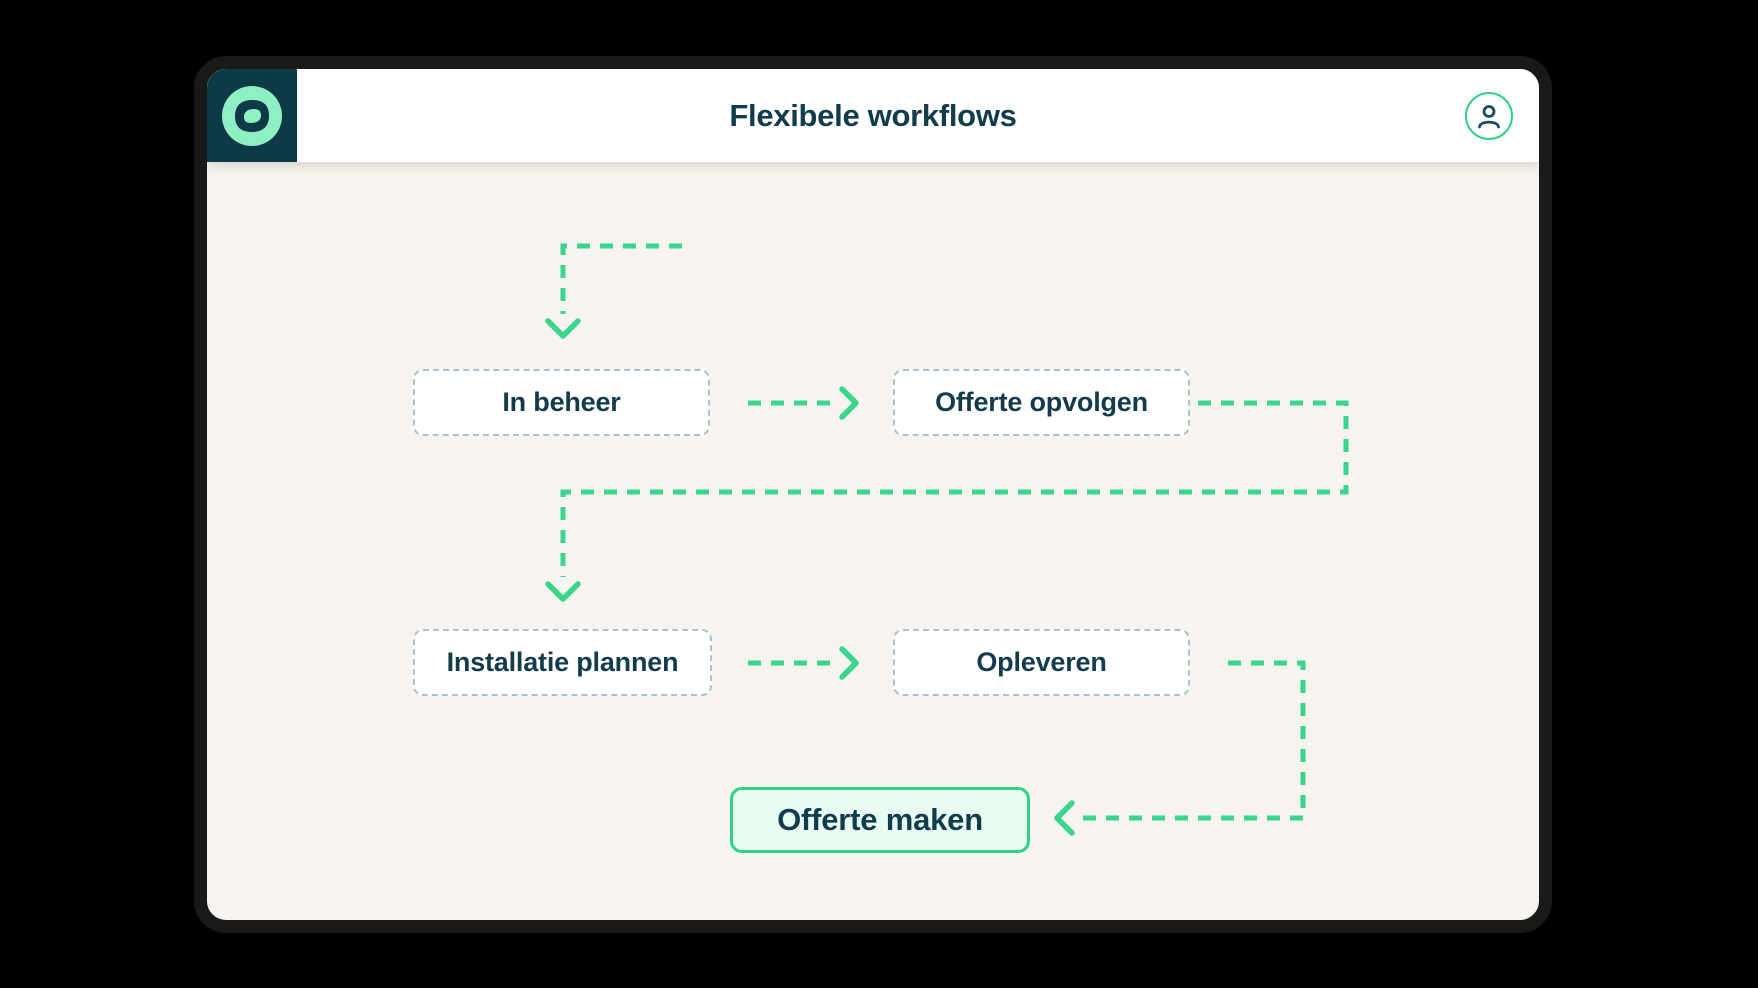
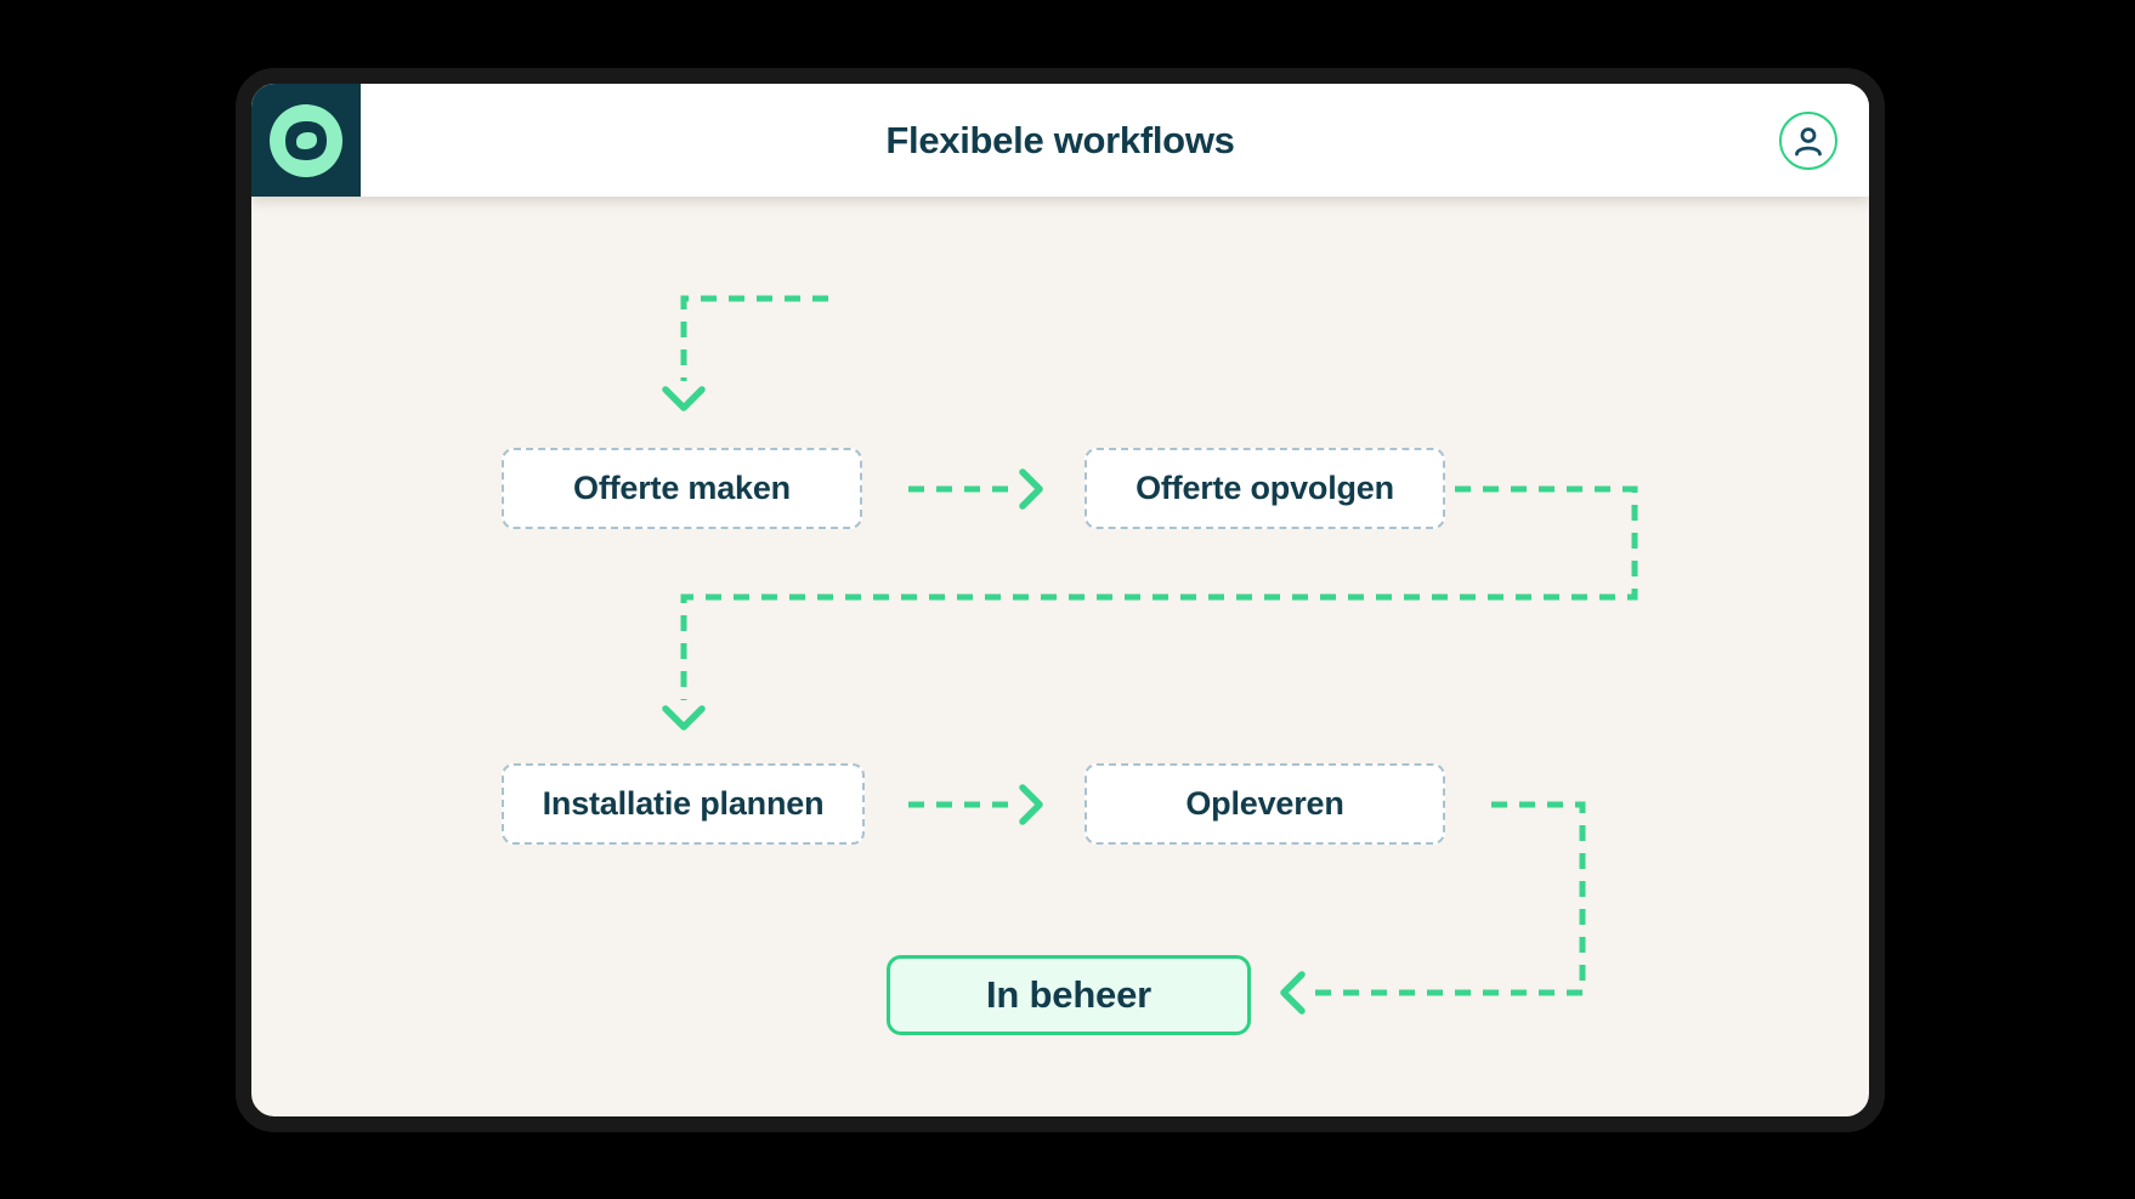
  Flexibele workflows
- In beheer
+ Offerte maken
  Offerte opvolgen
  Installatie plannen
  Opleveren
- Offerte maken
+ In beheer
